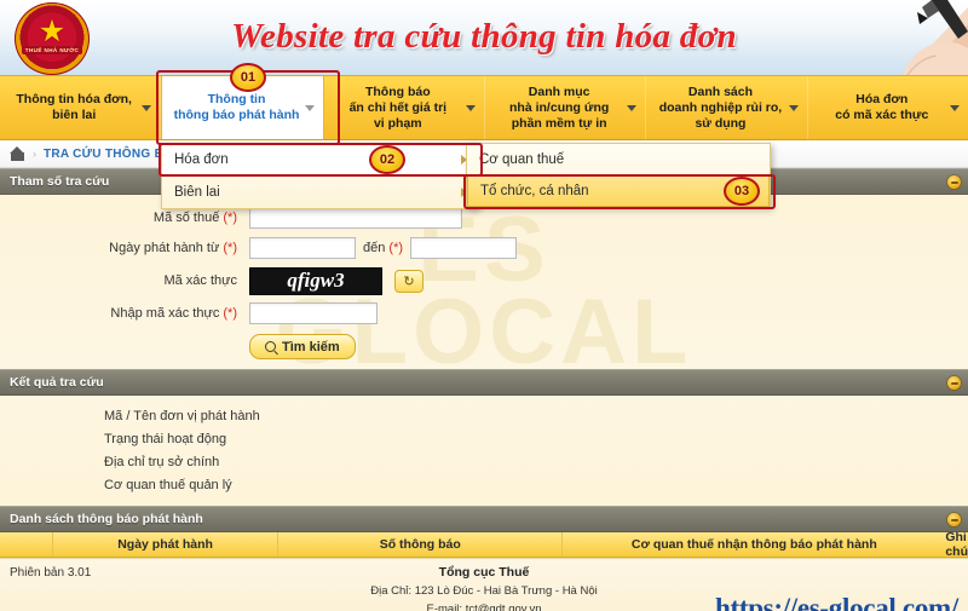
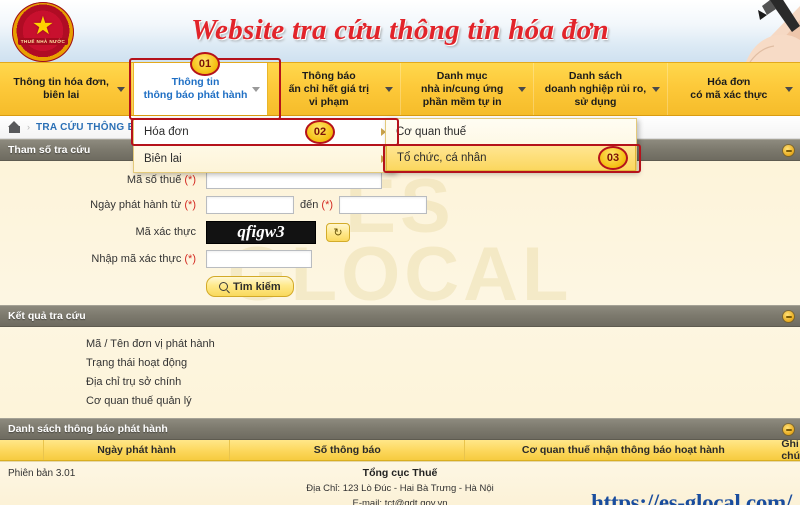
  ★
  Website tra cứu thông tin hóa đơn
  Thông tin hóa đơn,
  biên lai
  Thông tin
  thông báo phát hành
  Thông báo
  ấn chỉ hết giá trị
  vi phạm
  Danh mục
  nhà in/cung ứng
  phần mềm tự in
  Danh sách
  doanh nghiệp rủi ro,
  sử dụng
  Hóa đơn
  có mã xác thực
  ›
  GLOCAL
  Tham số tra cứu
  Mã số thuế (*)
  Ngày phát hành từ (*)
  đến (*)
  Mã xác thực
  qfigw3
  ↻
  Nhập mã xác thực (*)
  Tìm kiếm
  Kết quả tra cứu
  Mã / Tên đơn vị phát hành
  Trạng thái hoạt động
  Địa chỉ trụ sở chính
  Cơ quan thuế quản lý
  Danh sách thông báo phát hành
  Ngày phát hành
  Số thông báo
- Cơ quan thuế nhận thông báo phát hành
+ Cơ quan thuế nhận thông báo hoạt hành
  Ghi chú
  Phiên bản 3.01
  Tổng cục Thuế
  Địa Chỉ: 123 Lò Đúc - Hai Bà Trưng - Hà Nội
  E-mail: tct@gdt.gov.vn
  https://es-glocal.com/
  Hóa đơn
  Biên lai
  Cơ quan thuế
  Tổ chức, cá nhân
  01
  02
  03
